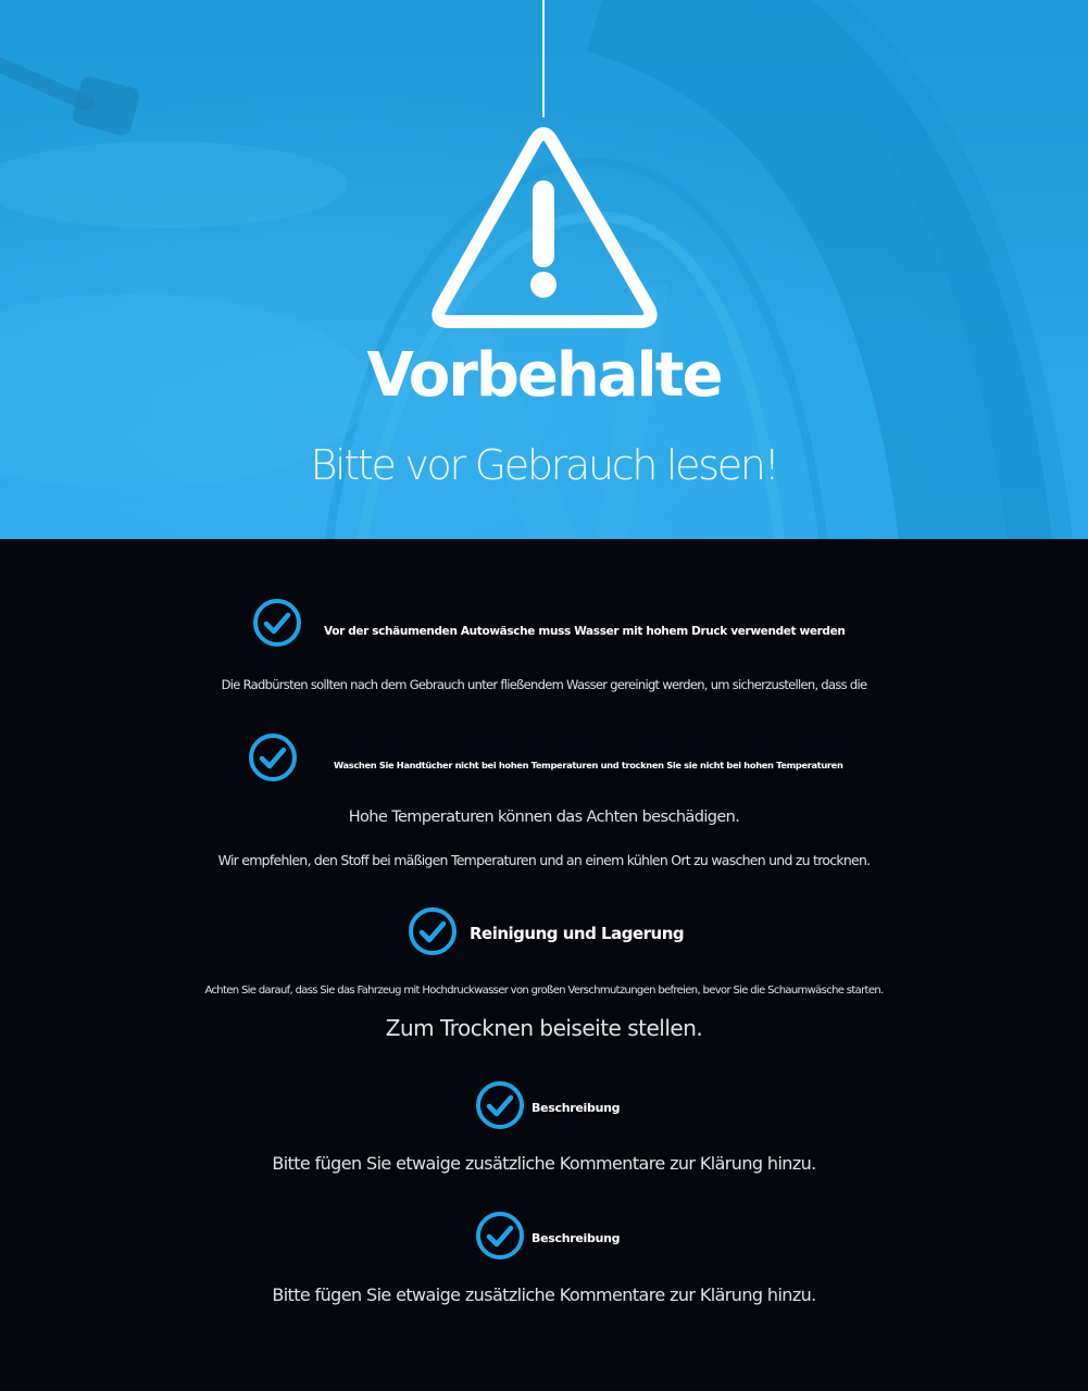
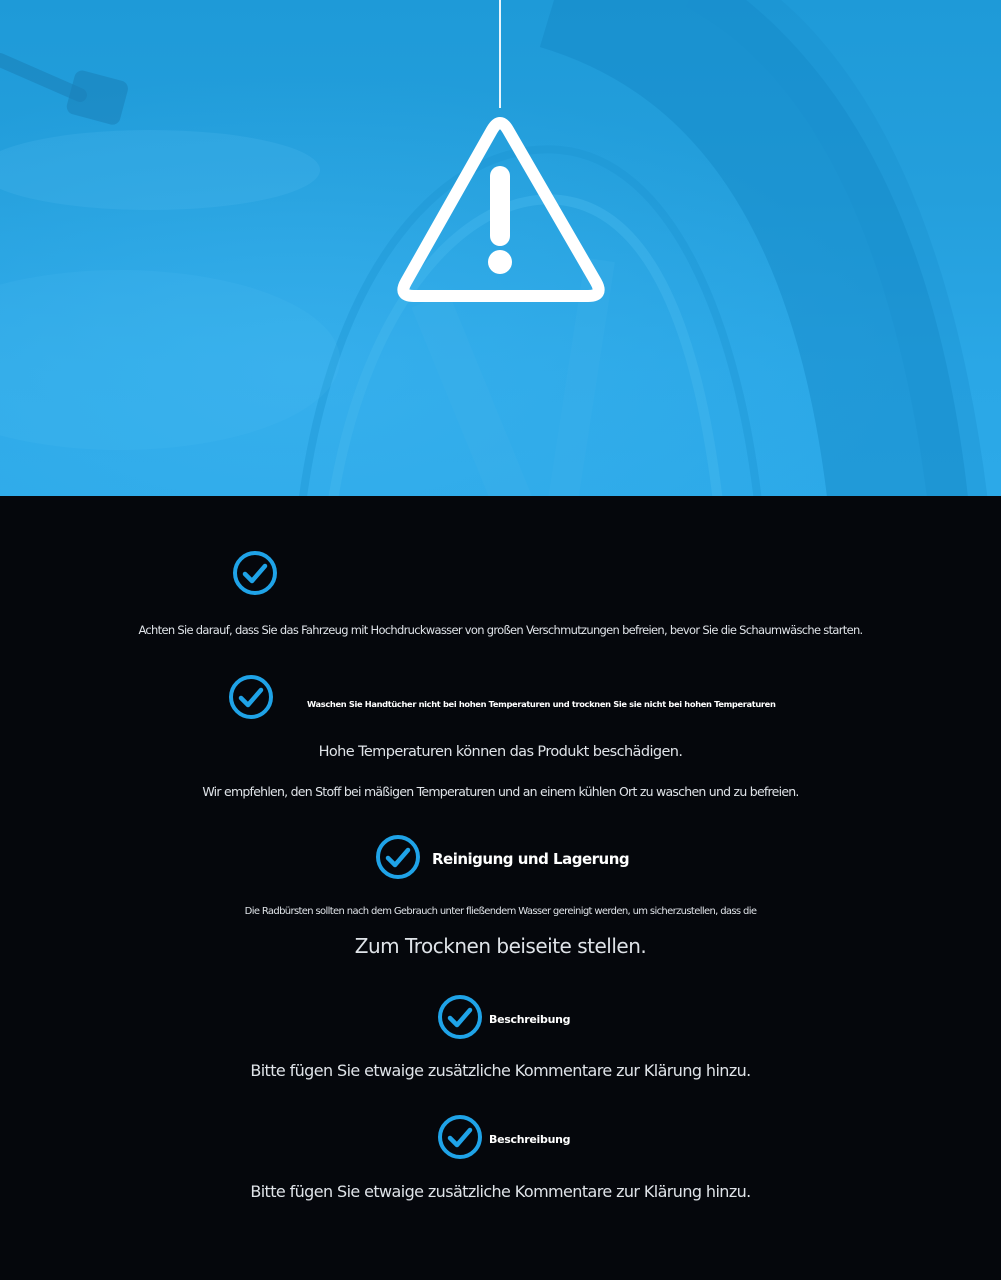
- Vorbehalte
- Bitte vor Gebrauch lesen!
- Vor der schäumenden Autowäsche muss Wasser mit hohem Druck verwendet werden
- Die Radbürsten sollten nach dem Gebrauch unter fließendem Wasser gereinigt werden, um sicherzustellen, dass die
+ Achten Sie darauf, dass Sie das Fahrzeug mit Hochdruckwasser von großen Verschmutzungen befreien, bevor Sie die Schaumwäsche starten.
  Waschen Sie Handtücher nicht bei hohen Temperaturen und trocknen Sie sie nicht bei hohen Temperaturen
- Hohe Temperaturen können das Achten beschädigen.
+ Hohe Temperaturen können das Produkt beschädigen.
- Wir empfehlen, den Stoff bei mäßigen Temperaturen und an einem kühlen Ort zu waschen und zu trocknen.
+ Wir empfehlen, den Stoff bei mäßigen Temperaturen und an einem kühlen Ort zu waschen und zu befreien.
  Reinigung und Lagerung
- Achten Sie darauf, dass Sie das Fahrzeug mit Hochdruckwasser von großen Verschmutzungen befreien, bevor Sie die Schaumwäsche starten.
+ Die Radbürsten sollten nach dem Gebrauch unter fließendem Wasser gereinigt werden, um sicherzustellen, dass die
  Zum Trocknen beiseite stellen.
  Beschreibung
  Bitte fügen Sie etwaige zusätzliche Kommentare zur Klärung hinzu.
  Beschreibung
  Bitte fügen Sie etwaige zusätzliche Kommentare zur Klärung hinzu.
